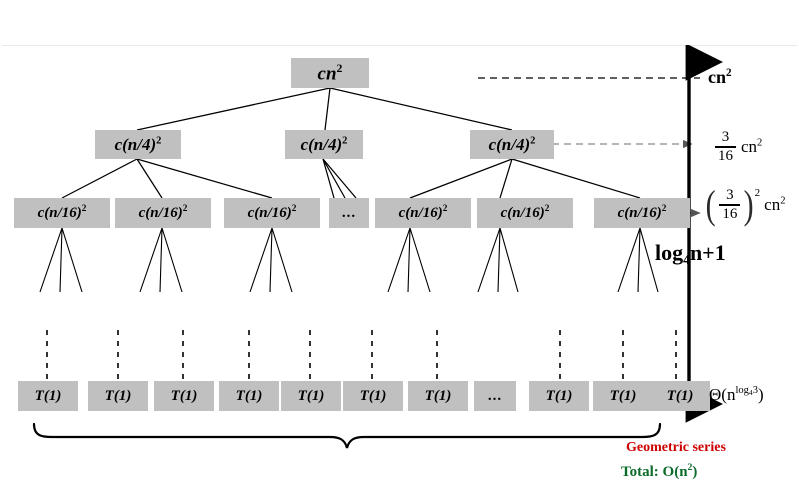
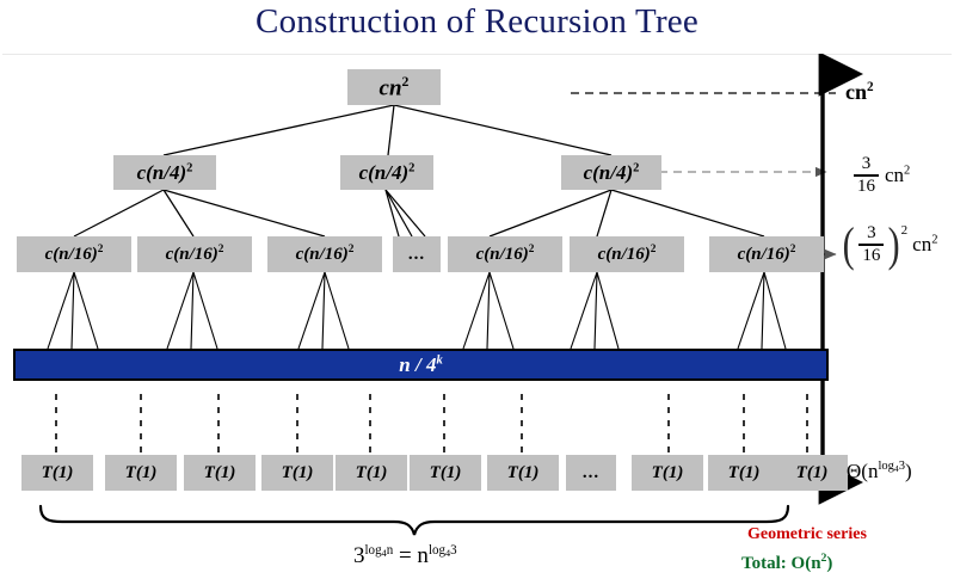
+ Construction of Recursion Tree
  cn2
  c(n/4)2
  c(n/4)2
  c(n/4)2
  c(n/16)2
  c(n/16)2
  c(n/16)2
  ...
  c(n/16)2
  c(n/16)2
  c(n/16)2
+ n / 4k
  T(1)
  T(1)
  T(1)
  T(1)
  T(1)
  T(1)
  T(1)
  ...
  T(1)
  T(1)
  T(1)
  cn2
  3
  16
  cn2
  (
  3
  16
  )
  2
  cn2
- log4n+1
  Θ(nlog43)
  Geometric series
  Total: O(n2)
+ 3log4n = nlog43
